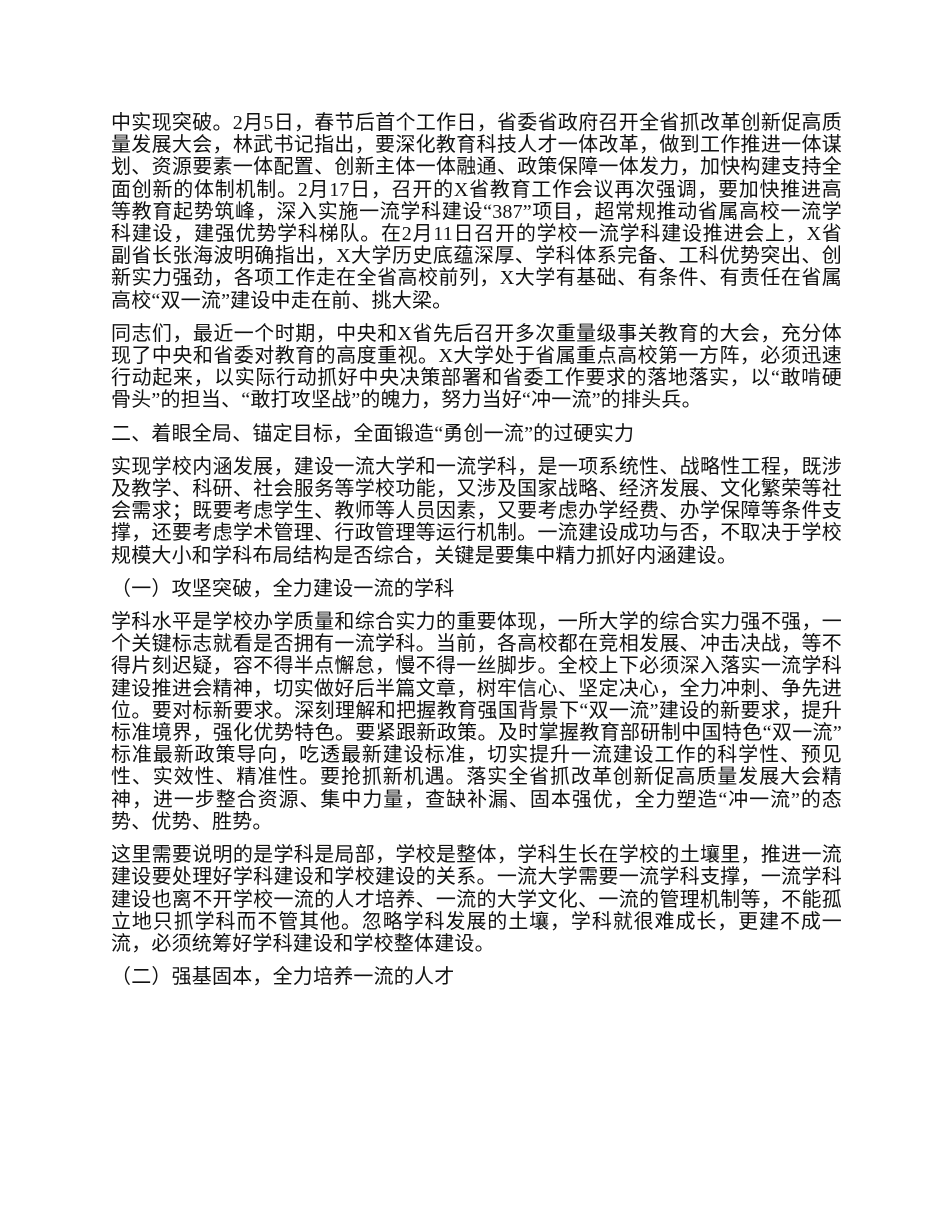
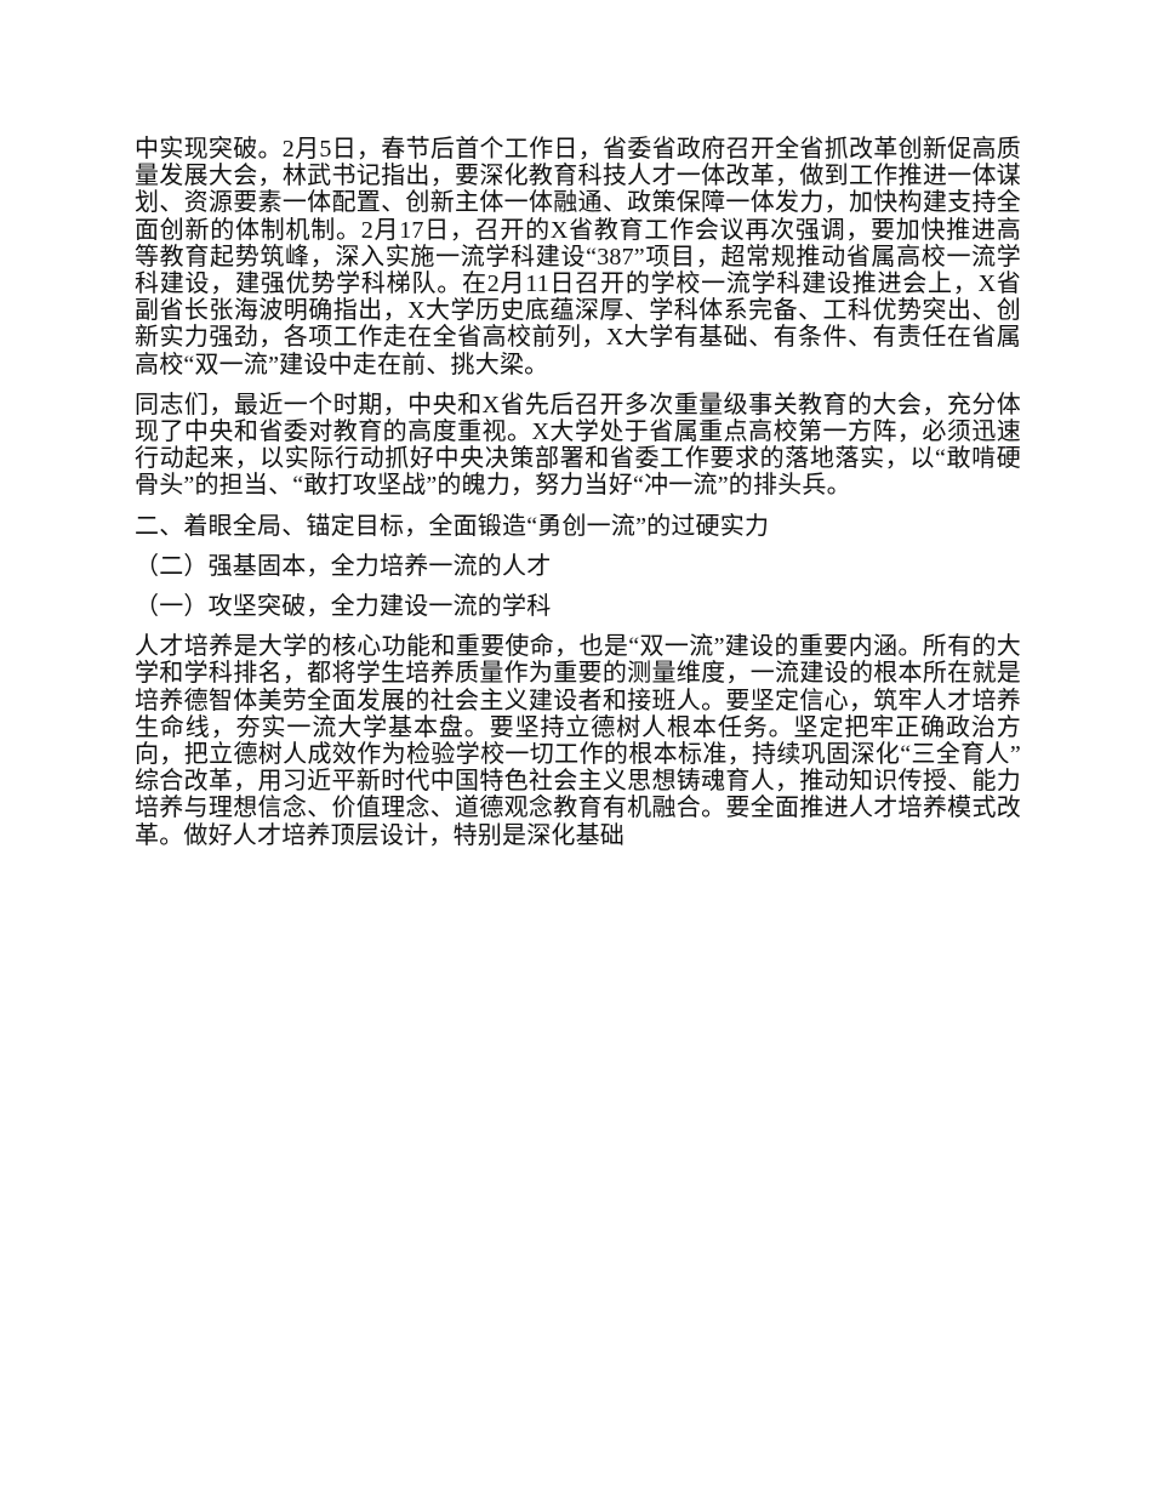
  中实现突破。2月5日，春节后首个工作日，省委省政府召开全省抓改革创新促高质量发展大会，林武书记指出，要深化教育科技人才一体改革，做到工作推进一体谋划、资源要素一体配置、创新主体一体融通、政策保障一体发力，加快构建支持全面创新的体制机制。2月17日，召开的X省教育工作会议再次强调，要加快推进高等教育起势筑峰，深入实施一流学科建设“387”项目，超常规推动省属高校一流学科建设，建强优势学科梯队。在2月11日召开的学校一流学科建设推进会上，X省副省长张海波明确指出，X大学历史底蕴深厚、学科体系完备、工科优势突出、创新实力强劲，各项工作走在全省高校前列，X大学有基础、有条件、有责任在省属高校“双一流”建设中走在前、挑大梁。
  同志们，最近一个时期，中央和X省先后召开多次重量级事关教育的大会，充分体现了中央和省委对教育的高度重视。X大学处于省属重点高校第一方阵，必须迅速行动起来，以实际行动抓好中央决策部署和省委工作要求的落地落实，以“敢啃硬骨头”的担当、“敢打攻坚战”的魄力，努力当好“冲一流”的排头兵。
  二、着眼全局、锚定目标，全面锻造“勇创一流”的过硬实力
- 实现学校内涵发展，建设一流大学和一流学科，是一项系统性、战略性工程，既涉及教学、科研、社会服务等学校功能，又涉及国家战略、经济发展、文化繁荣等社会需求；既要考虑学生、教师等人员因素，又要考虑办学经费、办学保障等条件支撑，还要考虑学术管理、行政管理等运行机制。一流建设成功与否，不取决于学校规模大小和学科布局结构是否综合，关键是要集中精力抓好内涵建设。
- （一）攻坚突破，全力建设一流的学科
+ （二）强基固本，全力培养一流的人才
- 学科水平是学校办学质量和综合实力的重要体现，一所大学的综合实力强不强，一个关键标志就看是否拥有一流学科。当前，各高校都在竞相发展、冲击决战，等不得片刻迟疑，容不得半点懈怠，慢不得一丝脚步。全校上下必须深入落实一流学科建设推进会精神，切实做好后半篇文章，树牢信心、坚定决心，全力冲刺、争先进位。要对标新要求。深刻理解和把握教育强国背景下“双一流”建设的新要求，提升标准境界，强化优势特色。要紧跟新政策。及时掌握教育部研制中国特色“双一流”标准最新政策导向，吃透最新建设标准，切实提升一流建设工作的科学性、预见性、实效性、精准性。要抢抓新机遇。落实全省抓改革创新促高质量发展大会精神，进一步整合资源、集中力量，查缺补漏、固本强优，全力塑造“冲一流”的态势、优势、胜势。
- 这里需要说明的是学科是局部，学校是整体，学科生长在学校的土壤里，推进一流建设要处理好学科建设和学校建设的关系。一流大学需要一流学科支撑，一流学科建设也离不开学校一流的人才培养、一流的大学文化、一流的管理机制等，不能孤立地只抓学科而不管其他。忽略学科发展的土壤，学科就很难成长，更建不成一流，必须统筹好学科建设和学校整体建设。
- （二）强基固本，全力培养一流的人才
+ （一）攻坚突破，全力建设一流的学科
+ 人才培养是大学的核心功能和重要使命，也是“双一流”建设的重要内涵。所有的大学和学科排名，都将学生培养质量作为重要的测量维度，一流建设的根本所在就是培养德智体美劳全面发展的社会主义建设者和接班人。要坚定信心，筑牢人才培养生命线，夯实一流大学基本盘。要坚持立德树人根本任务。坚定把牢正确政治方向，把立德树人成效作为检验学校一切工作的根本标准，持续巩固深化“三全育人”综合改革，用习近平新时代中国特色社会主义思想铸魂育人，推动知识传授、能力培养与理想信念、价值理念、道德观念教育有机融合。要全面推进人才培养模式改革。做好人才培养顶层设计，特别是深化基础
